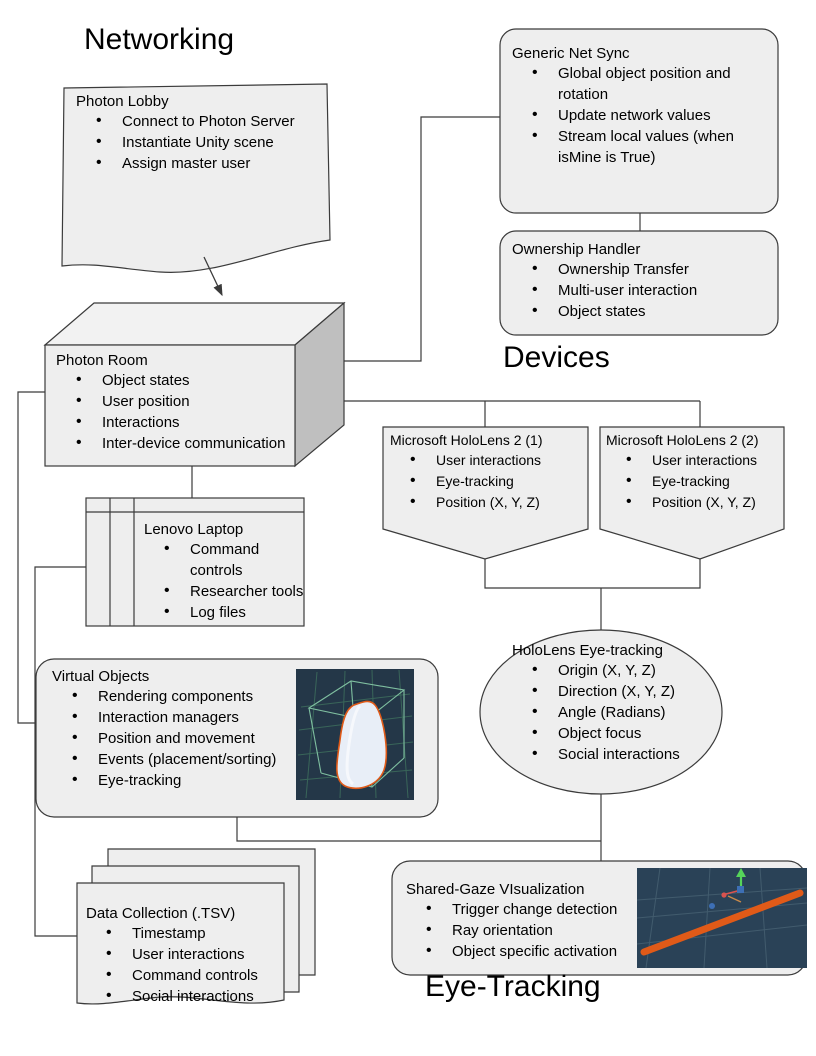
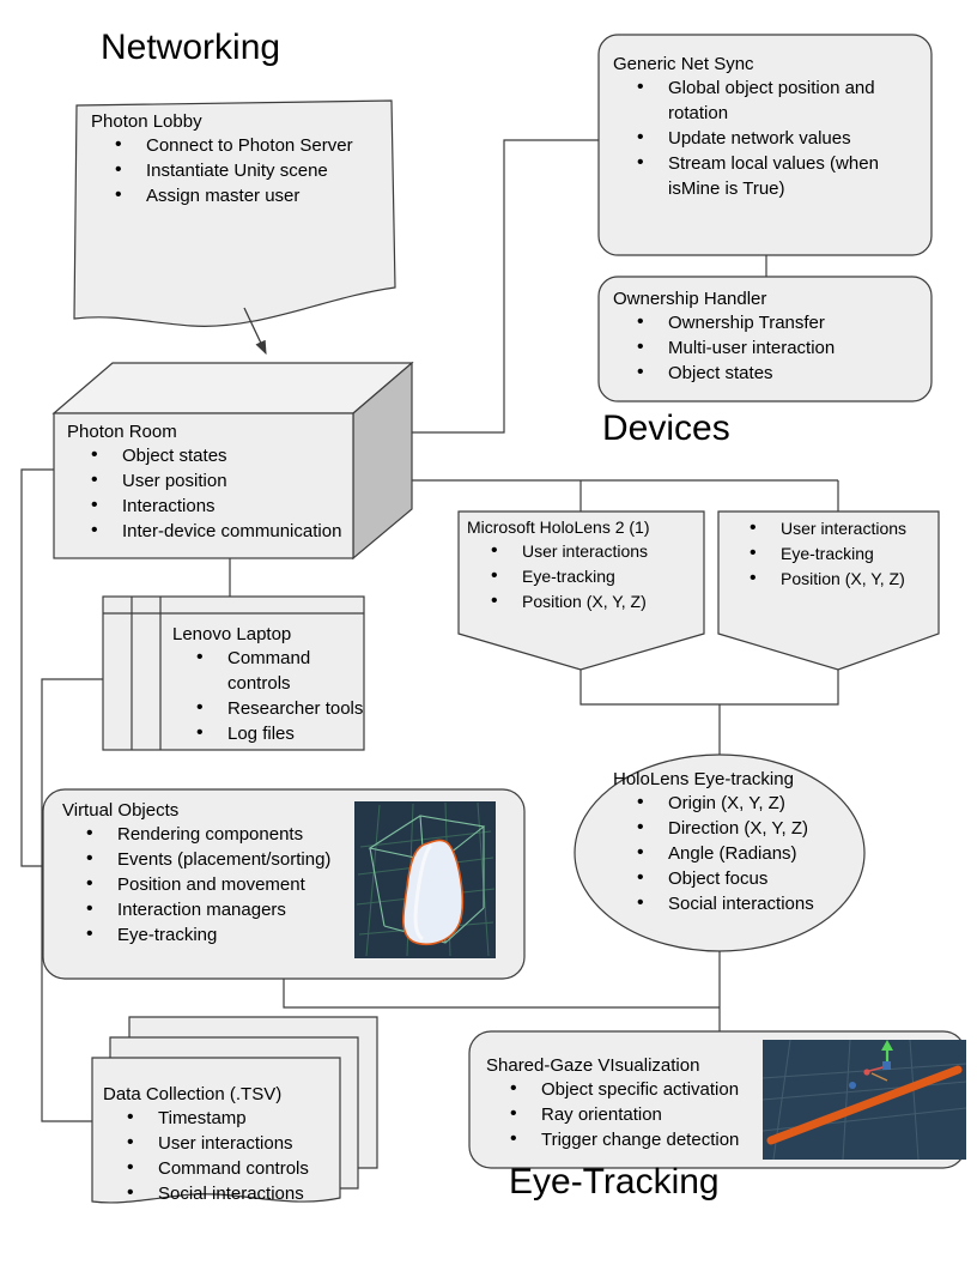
  Networking
  Devices
  Eye-Tracking
  Photon Lobby
  Connect to Photon Server
  Instantiate Unity scene
  Assign master user
  Generic Net Sync
  Global object position and rotation
  Update network values
  Stream local values (when isMine is True)
  Ownership Handler
  Ownership Transfer
  Multi-user interaction
  Object states
  Photon Room
  Object states
  User position
  Interactions
  Inter-device communication
  Microsoft HoloLens 2 (1)
  User interactions
  Eye-tracking
  Position (X, Y, Z)
- Microsoft HoloLens 2 (2)
  User interactions
  Eye-tracking
  Position (X, Y, Z)
  Lenovo Laptop
  Command controls
  Researcher tools
  Log files
  Virtual Objects
  Rendering components
- Interaction managers
+ Events (placement/sorting)
  Position and movement
- Events (placement/sorting)
+ Interaction managers
  Eye-tracking
  HoloLens Eye-tracking
  Origin (X, Y, Z)
  Direction (X, Y, Z)
  Angle (Radians)
  Object focus
  Social interactions
  Data Collection (.TSV)
  Timestamp
  User interactions
  Command controls
  Social interactions
  Shared-Gaze VIsualization
- Trigger change detection
+ Object specific activation
  Ray orientation
- Object specific activation
+ Trigger change detection
